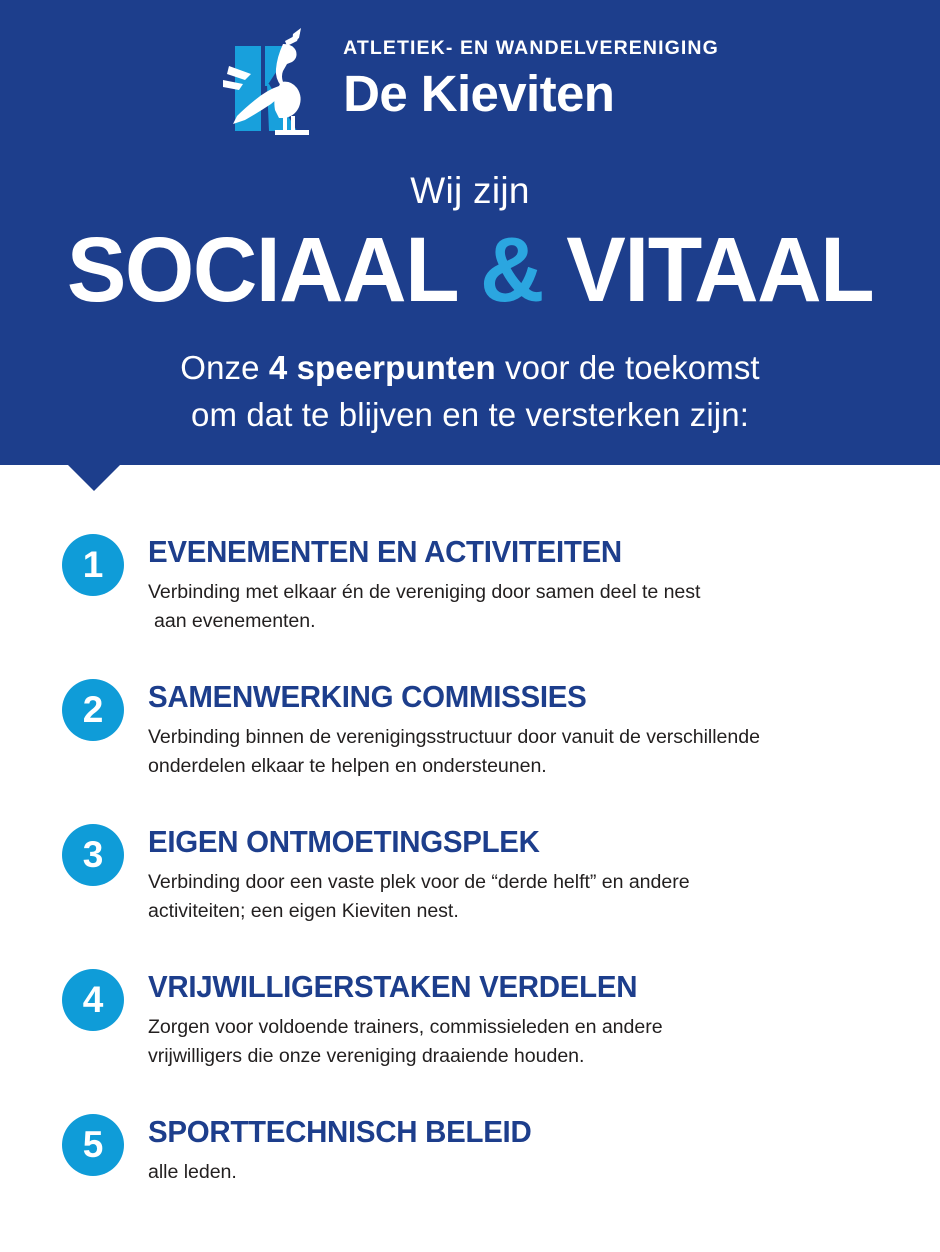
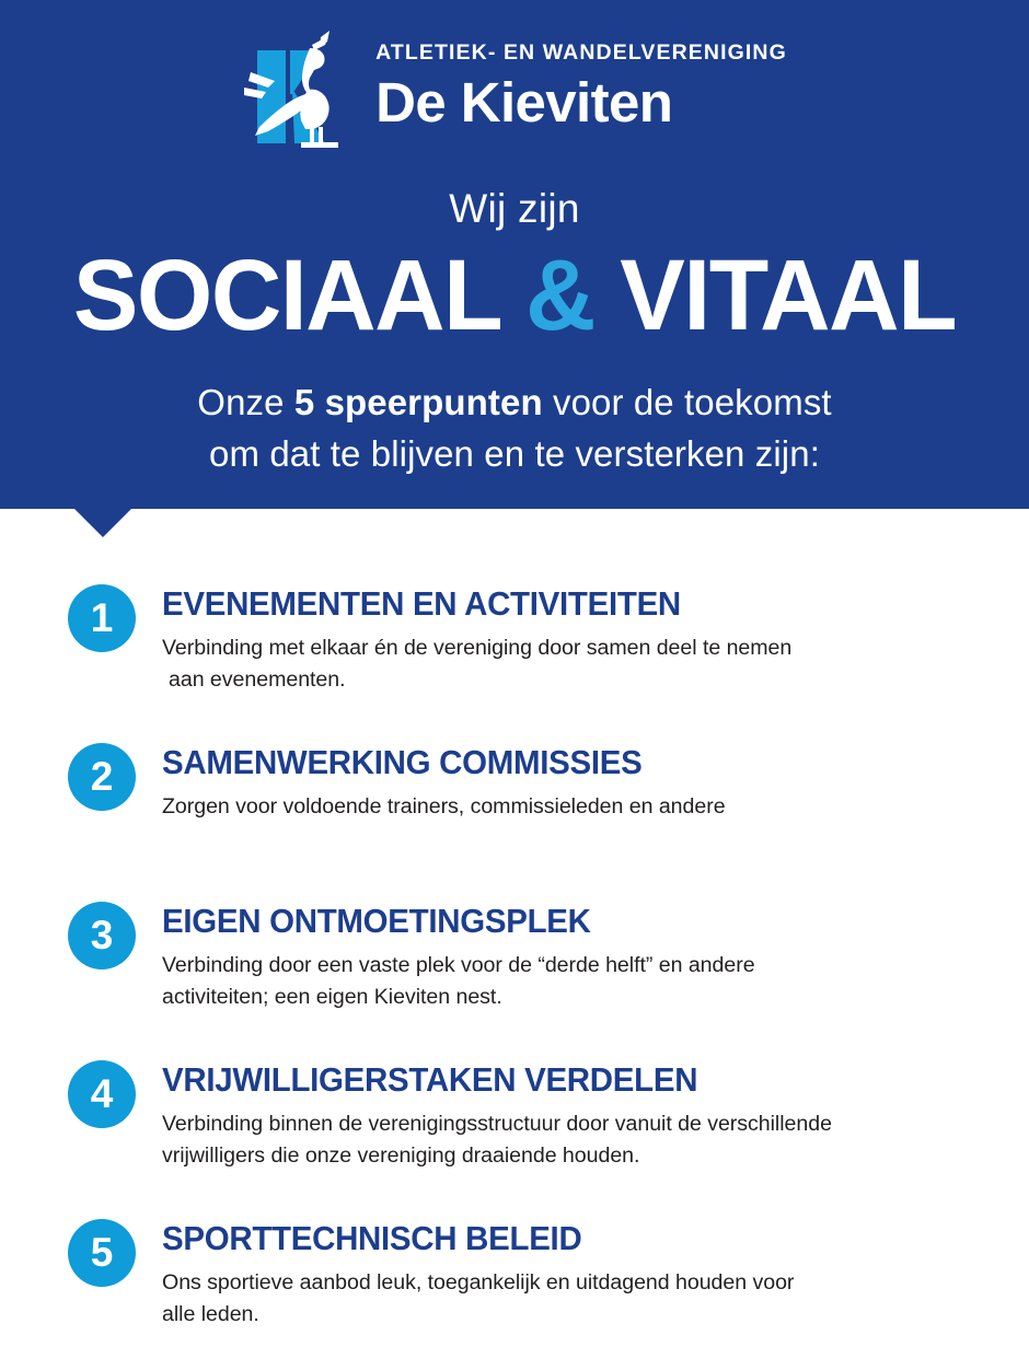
  ATLETIEK- EN WANDELVERENIGING
  De Kieviten
  Wij zijn
  SOCIAAL & VITAAL
- Onze 4 speerpunten voor de toekomst
+ Onze 5 speerpunten voor de toekomst
  om dat te blijven en te versterken zijn:
  1
  EVENEMENTEN EN ACTIVITEITEN
- Verbinding met elkaar én de vereniging door samen deel te nest
+ Verbinding met elkaar én de vereniging door samen deel te nemen
  aan evenementen.
  2
  SAMENWERKING COMMISSIES
- Verbinding binnen de verenigingsstructuur door vanuit de verschillende
+ Zorgen voor voldoende trainers, commissieleden en andere
- onderdelen elkaar te helpen en ondersteunen.
  3
  EIGEN ONTMOETINGSPLEK
  Verbinding door een vaste plek voor de “derde helft” en andere
  activiteiten; een eigen Kieviten nest.
  4
  VRIJWILLIGERSTAKEN VERDELEN
- Zorgen voor voldoende trainers, commissieleden en andere
+ Verbinding binnen de verenigingsstructuur door vanuit de verschillende
  vrijwilligers die onze vereniging draaiende houden.
  5
  SPORTTECHNISCH BELEID
+ Ons sportieve aanbod leuk, toegankelijk en uitdagend houden voor
  alle leden.
